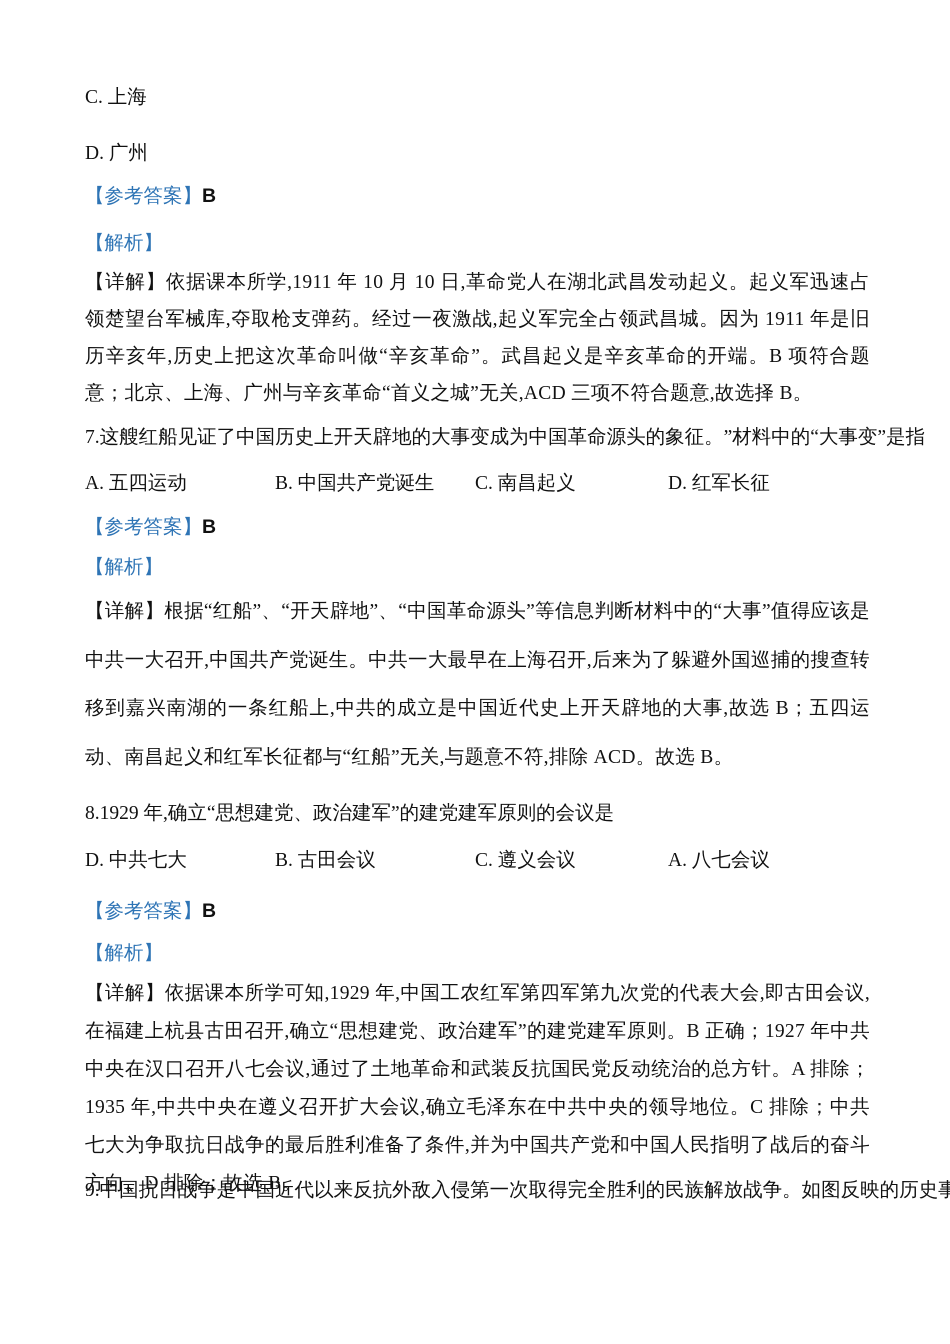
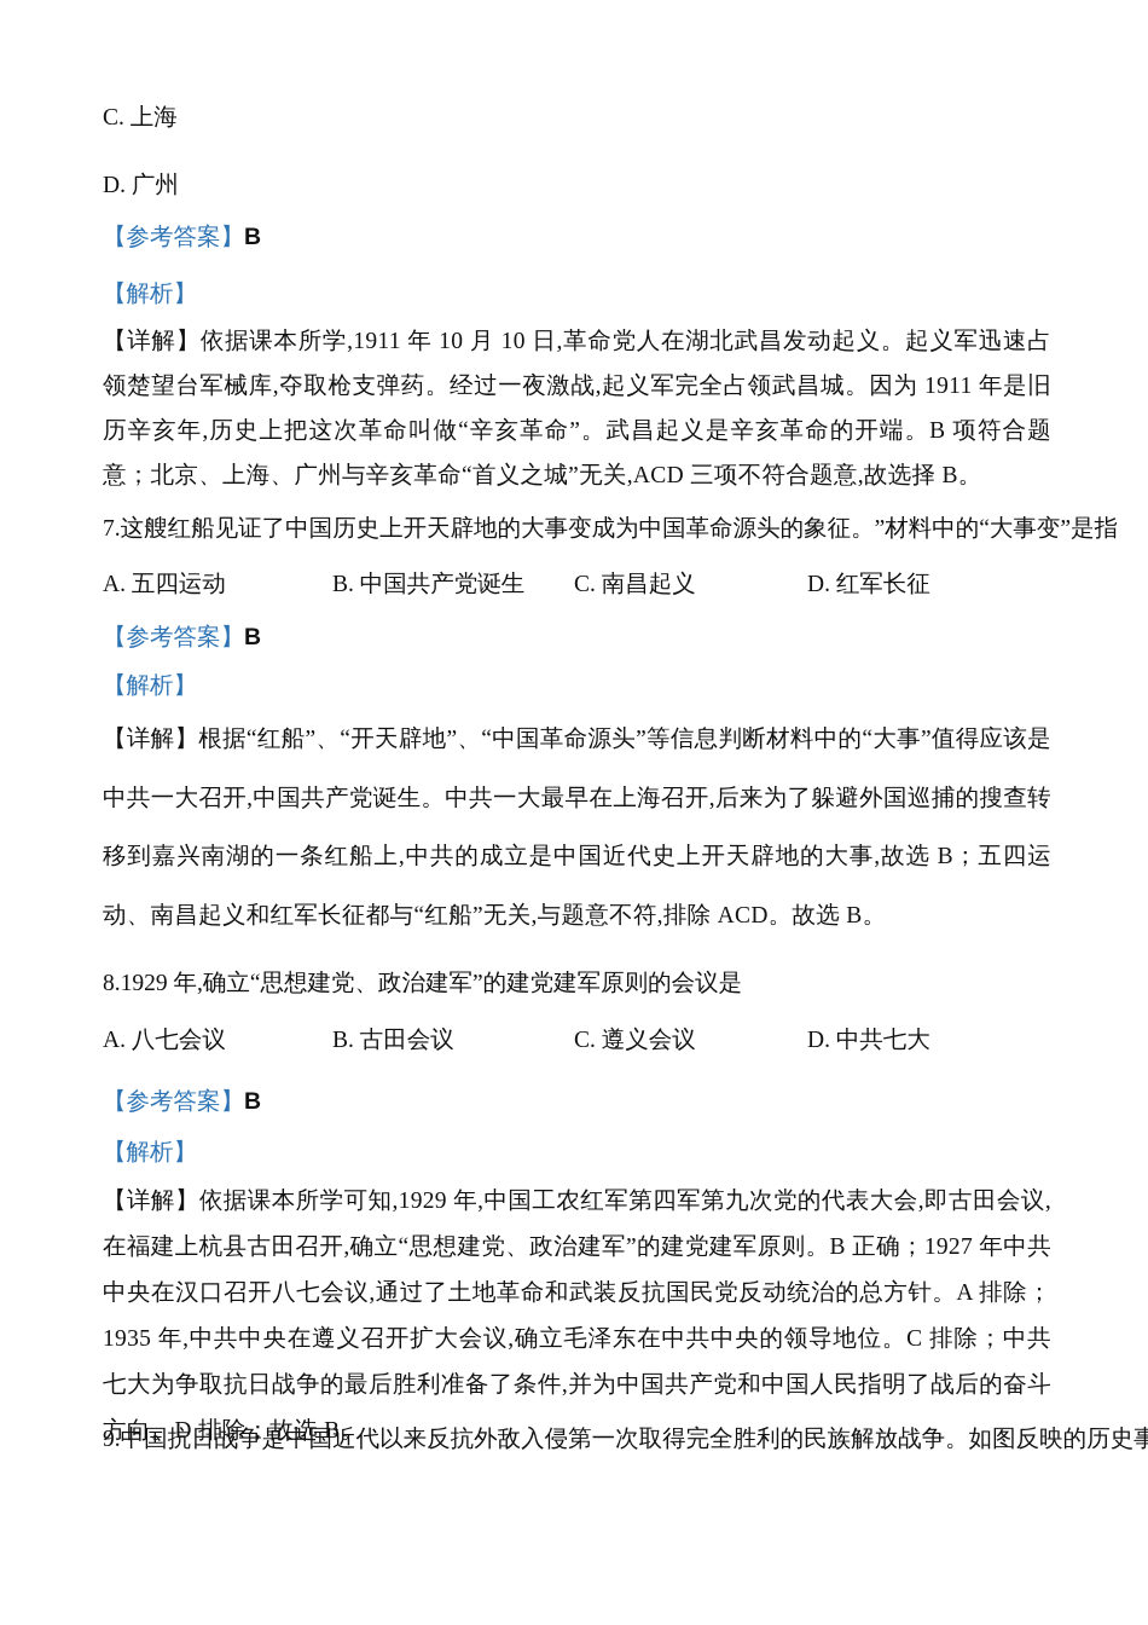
  C. 上海
  D. 广州
  【参考答案】B
  【解析】
  【详解】依据课本所学,1911 年 10 月 10 日,革命党人在湖北武昌发动起义。起义军迅速占领楚望台军械库,夺取枪支弹药。经过一夜激战,起义军完全占领武昌城。因为 1911 年是旧历辛亥年,历史上把这次革命叫做“辛亥革命”。武昌起义是辛亥革命的开端。B 项符合题意；北京、上海、广州与辛亥革命“首义之城”无关,ACD 三项不符合题意,故选择 B。
  7.这艘红船见证了中国历史上开天辟地的大事变成为中国革命源头的象征。”材料中的“大事变”是指
  A. 五四运动
  B. 中国共产党诞生
  C. 南昌起义
  D. 红军长征
  【参考答案】B
  【解析】
  【详解】根据“红船”、“开天辟地”、“中国革命源头”等信息判断材料中的“大事”值得应该是中共一大召开,中国共产党诞生。中共一大最早在上海召开,后来为了躲避外国巡捕的搜查转移到嘉兴南湖的一条红船上,中共的成立是中国近代史上开天辟地的大事,故选 B；五四运动、南昌起义和红军长征都与“红船”无关,与题意不符,排除 ACD。故选 B。
  8.1929 年,确立“思想建党、政治建军”的建党建军原则的会议是
- D. 中共七大
+ A. 八七会议
  B. 古田会议
  C. 遵义会议
- A. 八七会议
+ D. 中共七大
  【参考答案】B
  【解析】
  【详解】依据课本所学可知,1929 年,中国工农红军第四军第九次党的代表大会,即古田会议,在福建上杭县古田召开,确立“思想建党、政治建军”的建党建军原则。B 正确；1927 年中共中央在汉口召开八七会议,通过了土地革命和武装反抗国民党反动统治的总方针。A 排除；1935 年,中共中央在遵义召开扩大会议,确立毛泽东在中共中央的领导地位。C 排除；中共七大为争取抗日战争的最后胜利准备了条件,并为中国共产党和中国人民指明了战后的奋斗方向。D 排除；故选 B。
  9.中国抗日战争是中国近代以来反抗外敌入侵第一次取得完全胜利的民族解放战争。如图反映的历史事
